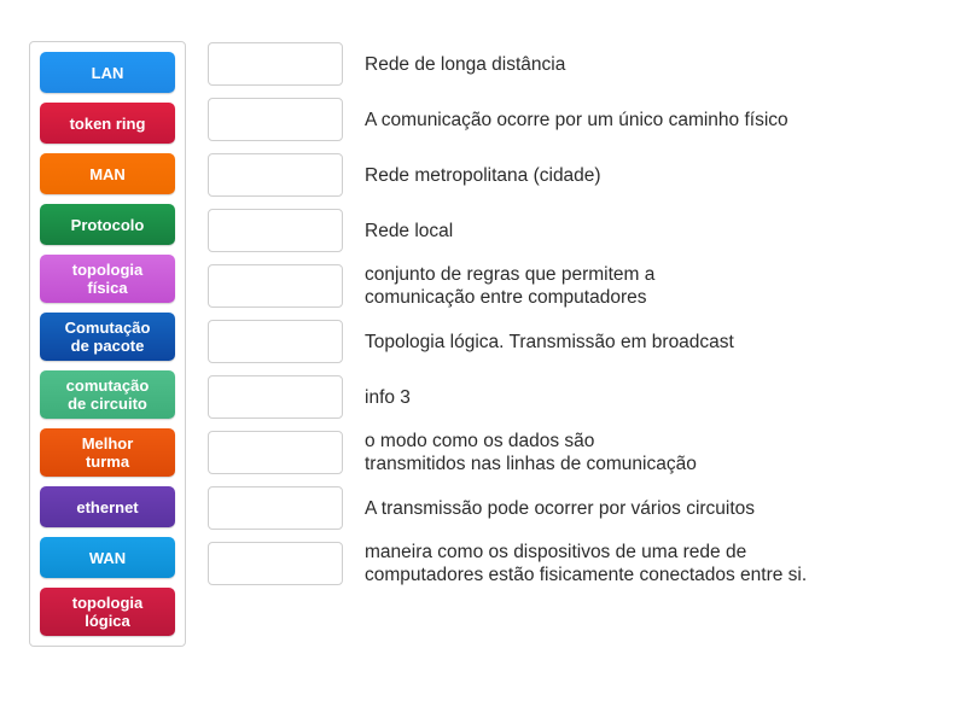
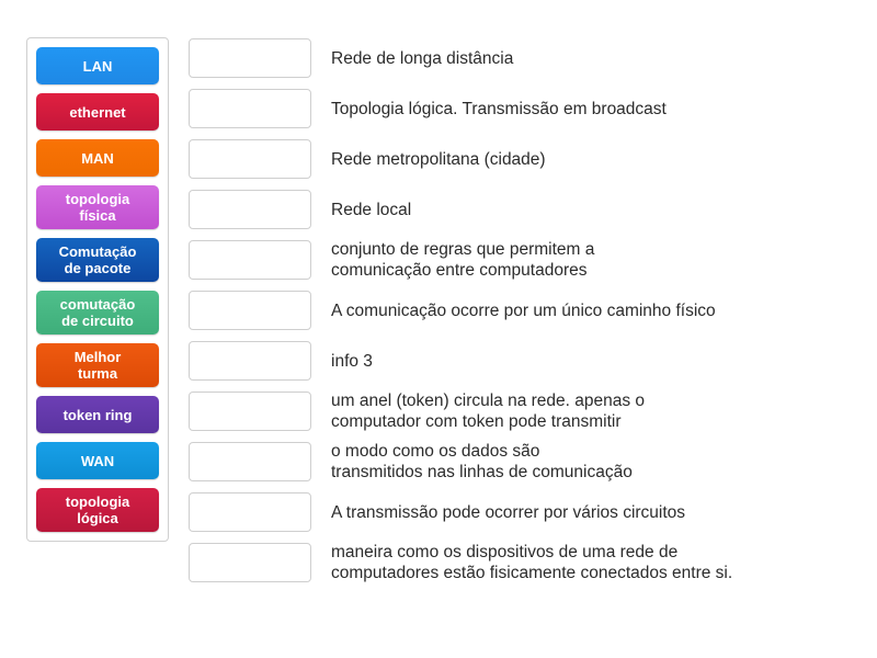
  LAN
- token ring
+ ethernet
  MAN
- Protocolo
  topologia
  física
  Comutação
  de pacote
  comutação
  de circuito
  Melhor
  turma
- ethernet
+ token ring
  WAN
  topologia
  lógica
  Rede de longa distância
- A comunicação ocorre por um único caminho físico
+ Topologia lógica. Transmissão em broadcast
  Rede metropolitana (cidade)
  Rede local
  conjunto de regras que permitem a
  comunicação entre computadores
- Topologia lógica. Transmissão em broadcast
+ A comunicação ocorre por um único caminho físico
  info 3
+ um anel (token) circula na rede. apenas o
+ computador com token pode transmitir
  o modo como os dados são
  transmitidos nas linhas de comunicação
  A transmissão pode ocorrer por vários circuitos
  maneira como os dispositivos de uma rede de
  computadores estão fisicamente conectados entre si.
